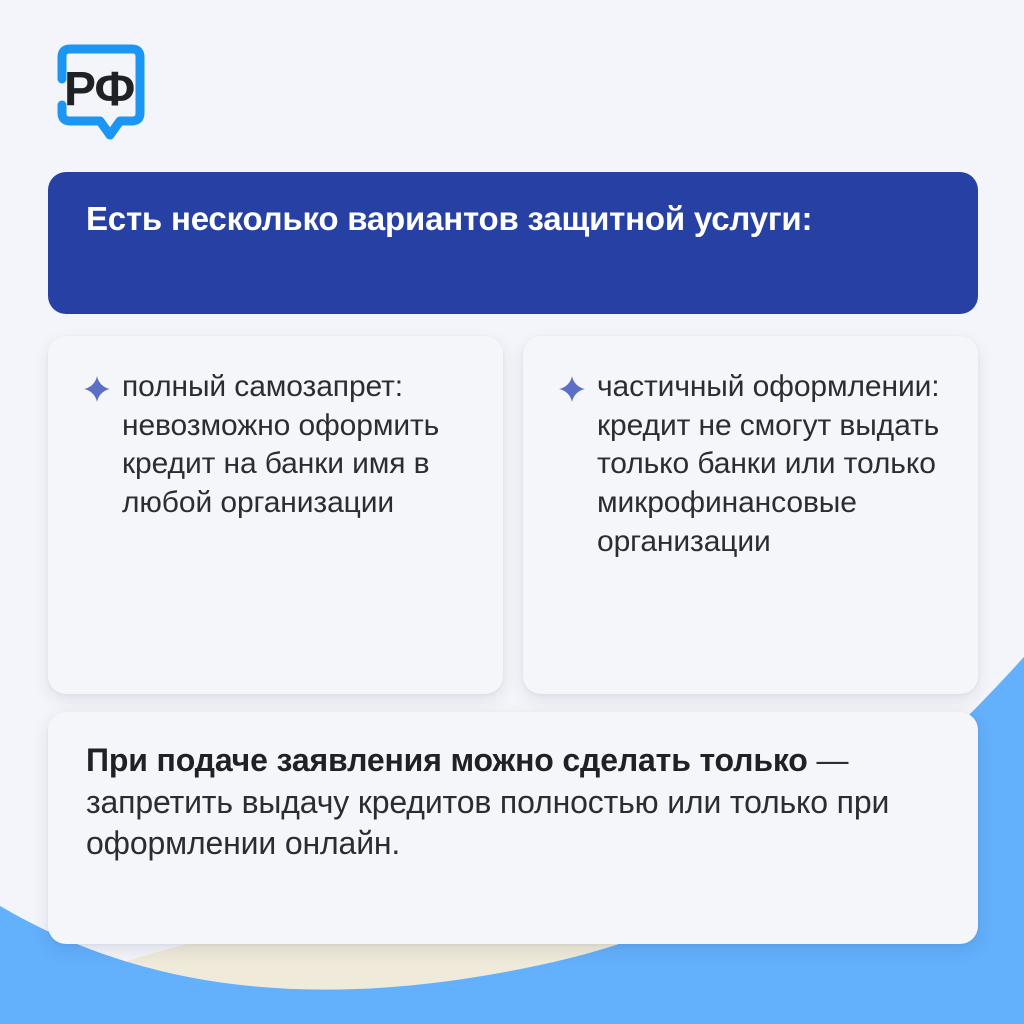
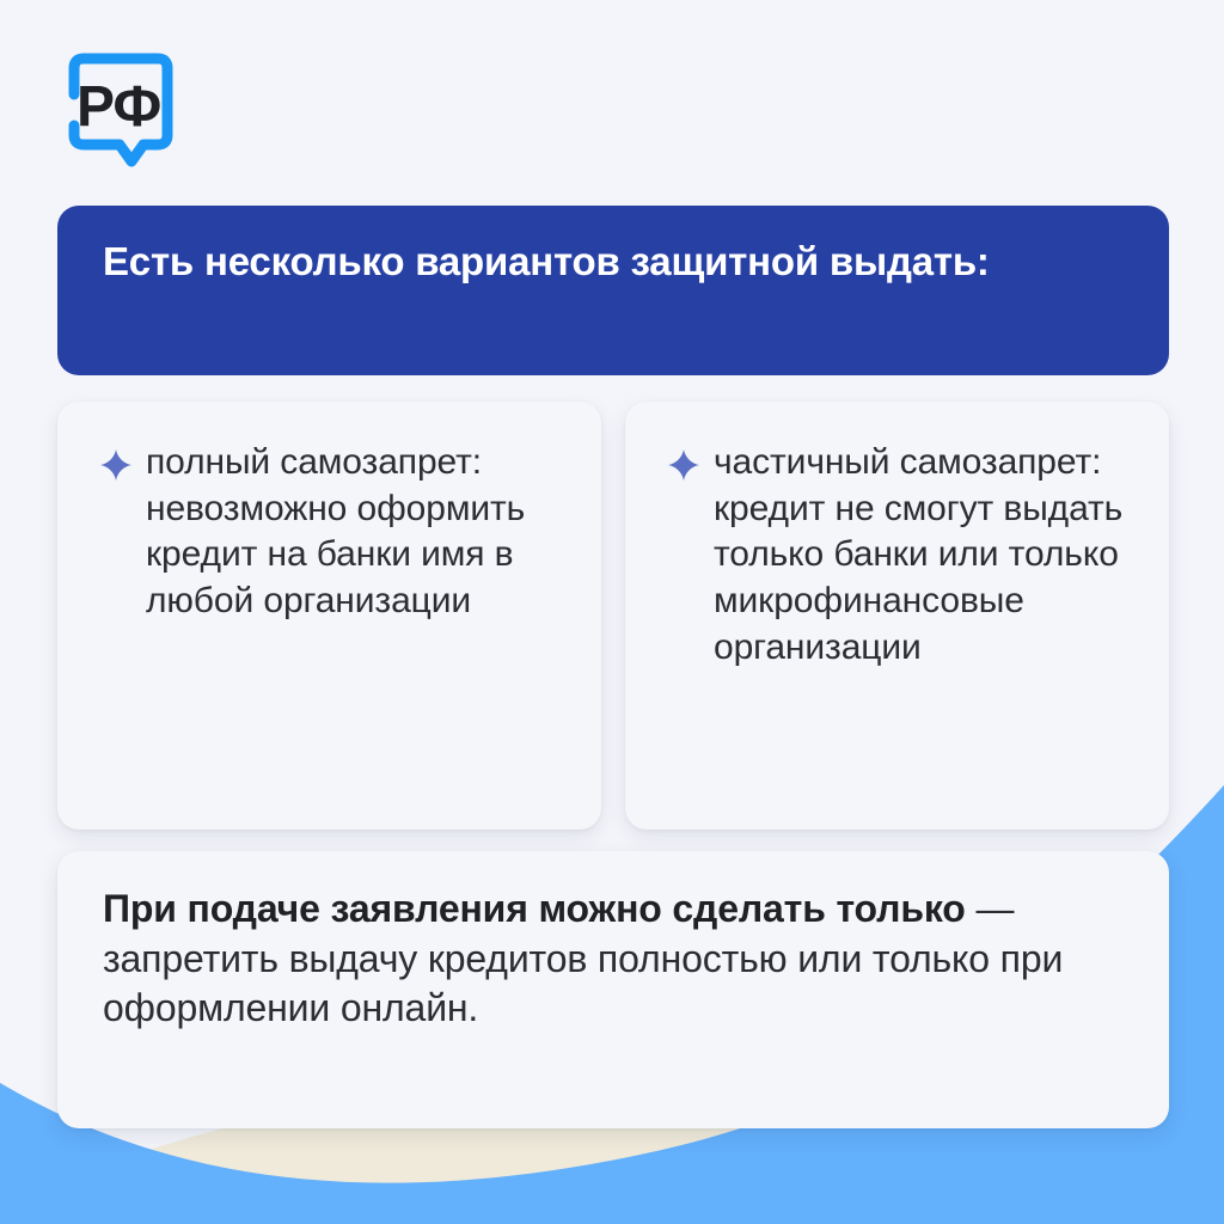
  РФ
- Есть несколько вариантов защитной услуги:
+ Есть несколько вариантов защитной выдать:
  полный самозапрет: невозможно оформить кредит на банки имя в любой организации
- частичный оформлении: кредит не смогут выдать только банки или только микрофинансовые организации
+ частичный самозапрет: кредит не смогут выдать только банки или только микрофинансовые организации
  При подаче заявления можно сделать только — запретить выдачу кредитов полностью или только при оформлении онлайн.
